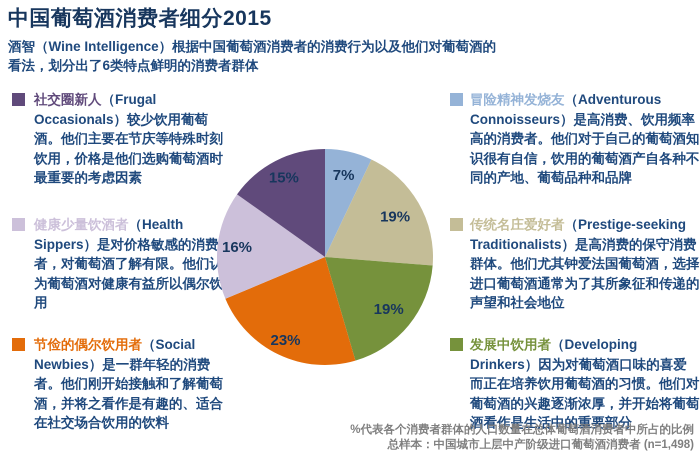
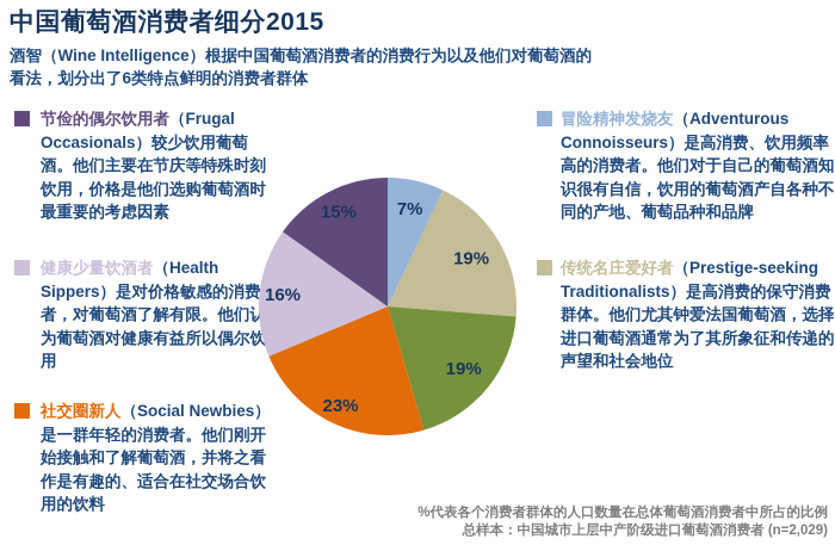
  中国葡萄酒消费者细分2015
  酒智（Wine Intelligence）根据中国葡萄酒消费者的消费行为以及他们对葡萄酒的
  看法，划分出了6类特点鲜明的消费者群体
- 社交圈新人（Frugal Occasionals）较少饮用葡萄酒。他们主要在节庆等特殊时刻饮用，价格是他们选购葡萄酒时最重要的考虑因素
+ 节俭的偶尔饮用者（Frugal Occasionals）较少饮用葡萄酒。他们主要在节庆等特殊时刻饮用，价格是他们选购葡萄酒时最重要的考虑因素
  健康少量饮酒者（Health Sippers）是对价格敏感的消费者，对葡萄酒了解有限。他们认为葡萄酒对健康有益所以偶尔饮用
- 节俭的偶尔饮用者（Social Newbies）是一群年轻的消费者。他们刚开始接触和了解葡萄酒，并将之看作是有趣的、适合在社交场合饮用的饮料
+ 社交圈新人（Social Newbies）是一群年轻的消费者。他们刚开始接触和了解葡萄酒，并将之看作是有趣的、适合在社交场合饮用的饮料
  冒险精神发烧友（Adventurous Connoisseurs）是高消费、饮用频率高的消费者。他们对于自己的葡萄酒知识很有自信，饮用的葡萄酒产自各种不同的产地、葡萄品种和品牌
  传统名庄爱好者（Prestige-seeking Traditionalists）是高消费的保守消费群体。他们尤其钟爱法国葡萄酒，选择进口葡萄酒通常为了其所象征和传递的声望和社会地位
- 发展中饮用者（Developing Drinkers）因为对葡萄酒口味的喜爱而正在培养饮用葡萄酒的习惯。他们对葡萄酒的兴趣逐渐浓厚，并开始将葡萄酒看作是生活中的重要部分
  7%
  19%
  19%
  23%
  16%
  15%
  %代表各个消费者群体的人口数量在总体葡萄酒消费者中所占的比例
- 总样本：中国城市上层中产阶级进口葡萄酒消费者 (n=1,498)
+ 总样本：中国城市上层中产阶级进口葡萄酒消费者 (n=2,029)
